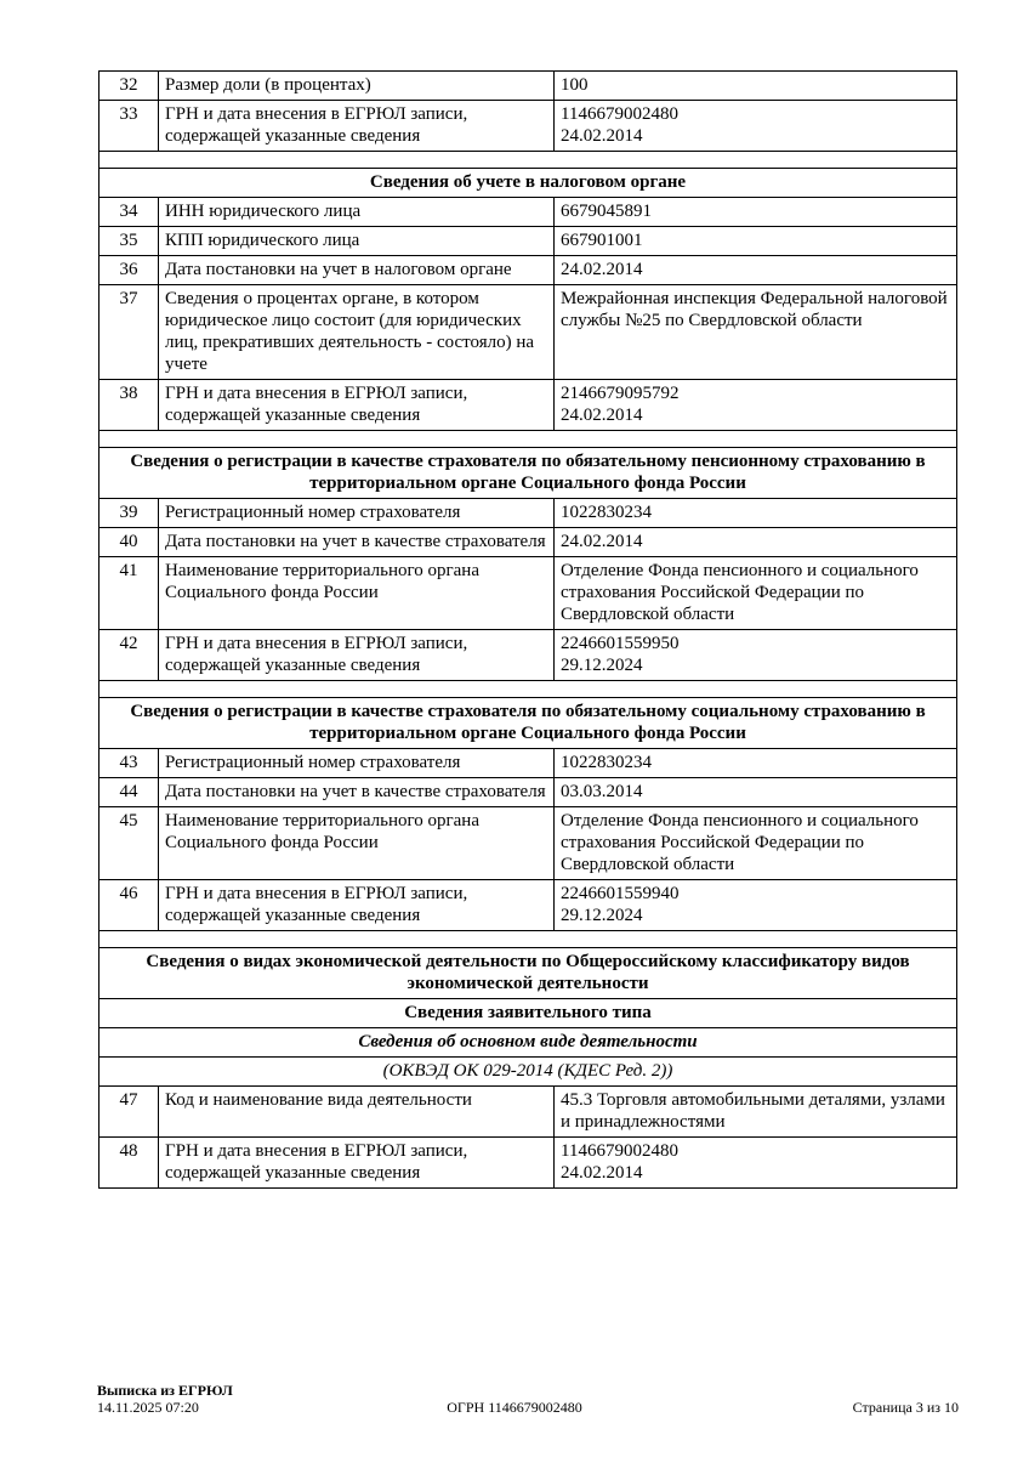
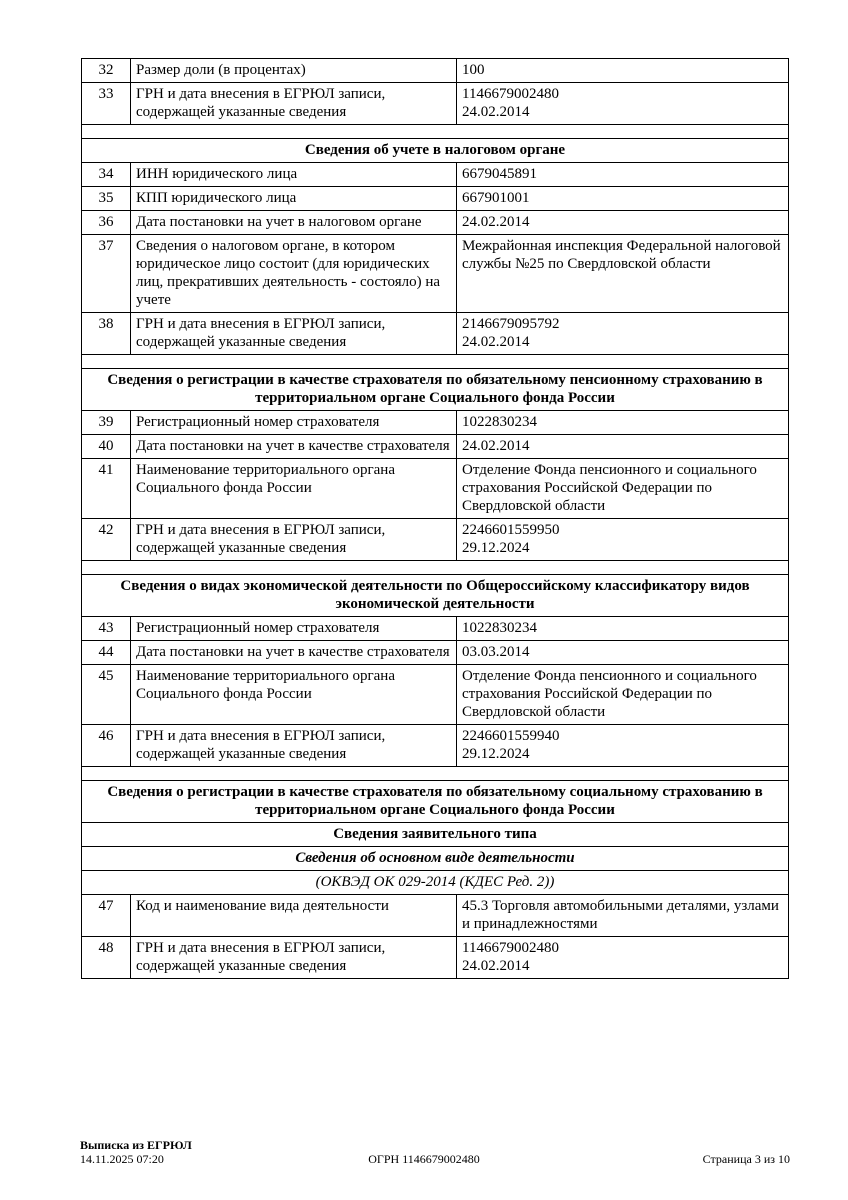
  32	Размер доли (в процентах)	100
  33	ГРН и дата внесения в ЕГРЮЛ записи, содержащей указанные сведения	114667900248024.02.2014
  Сведения об учете в налоговом органе
  34	ИНН юридического лица	6679045891
  35	КПП юридического лица	667901001
  36	Дата постановки на учет в налоговом органе	24.02.2014
- 37	Сведения о процентах органе, в котором юридическое лицо состоит (для юридических лиц, прекративших деятельность - состояло) на учете	Межрайонная инспекция Федеральной налоговой службы №25 по Свердловской области
+ 37	Сведения о налоговом органе, в котором юридическое лицо состоит (для юридических лиц, прекративших деятельность - состояло) на учете	Межрайонная инспекция Федеральной налоговой службы №25 по Свердловской области
  38	ГРН и дата внесения в ЕГРЮЛ записи, содержащей указанные сведения	214667909579224.02.2014
  Сведения о регистрации в качестве страхователя по обязательному пенсионному страхованию в территориальном органе Социального фонда России
  39	Регистрационный номер страхователя	1022830234
  40	Дата постановки на учет в качестве страхователя	24.02.2014
  41	Наименование территориального органа Социального фонда России	Отделение Фонда пенсионного и социального страхования Российской Федерации по Свердловской области
  42	ГРН и дата внесения в ЕГРЮЛ записи, содержащей указанные сведения	224660155995029.12.2024
- Сведения о регистрации в качестве страхователя по обязательному социальному страхованию в территориальном органе Социального фонда России
+ Сведения о видах экономической деятельности по Общероссийскому классификатору видов экономической деятельности
  43	Регистрационный номер страхователя	1022830234
  44	Дата постановки на учет в качестве страхователя	03.03.2014
  45	Наименование территориального органа Социального фонда России	Отделение Фонда пенсионного и социального страхования Российской Федерации по Свердловской области
  46	ГРН и дата внесения в ЕГРЮЛ записи, содержащей указанные сведения	224660155994029.12.2024
- Сведения о видах экономической деятельности по Общероссийскому классификатору видов экономической деятельности
+ Сведения о регистрации в качестве страхователя по обязательному социальному страхованию в территориальном органе Социального фонда России
  Сведения заявительного типа
  Сведения об основном виде деятельности
  (ОКВЭД ОК 029-2014 (КДЕС Ред. 2))
  47	Код и наименование вида деятельности	45.3 Торговля автомобильными деталями, узлами и принадлежностями
  48	ГРН и дата внесения в ЕГРЮЛ записи, содержащей указанные сведения	114667900248024.02.2014
  Выписка из ЕГРЮЛ
  14.11.2025 07:20
  ОГРН 1146679002480
  Страница 3 из 10
